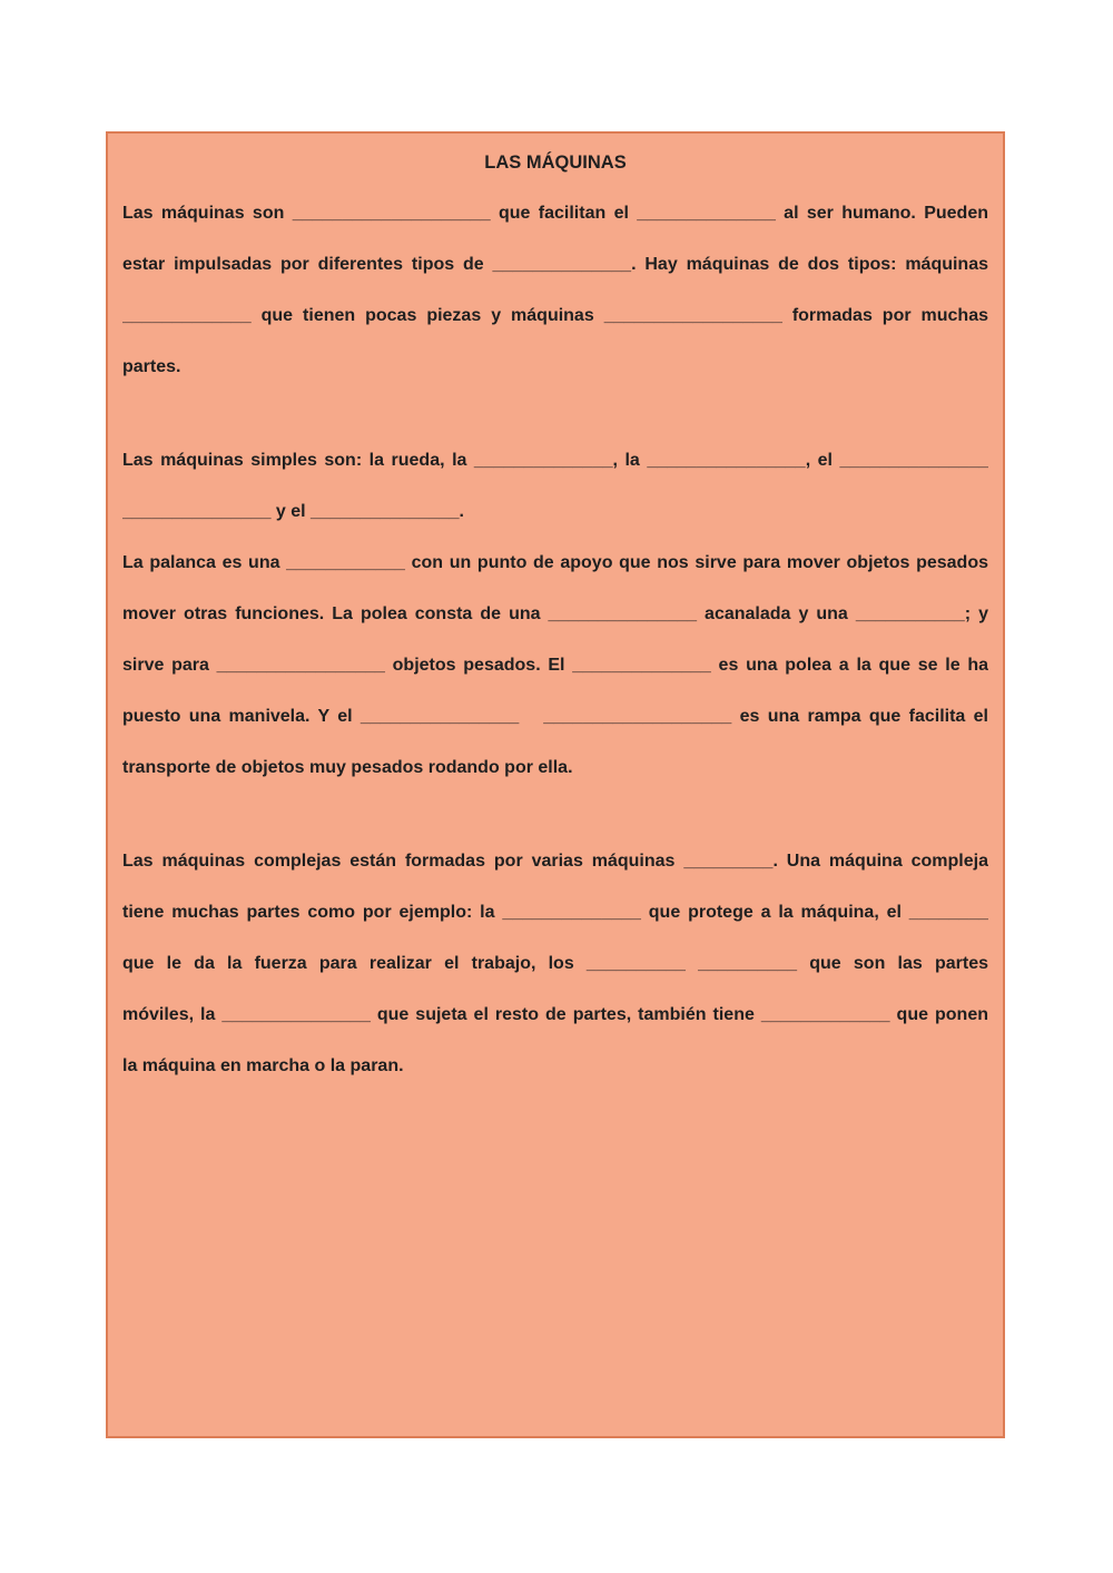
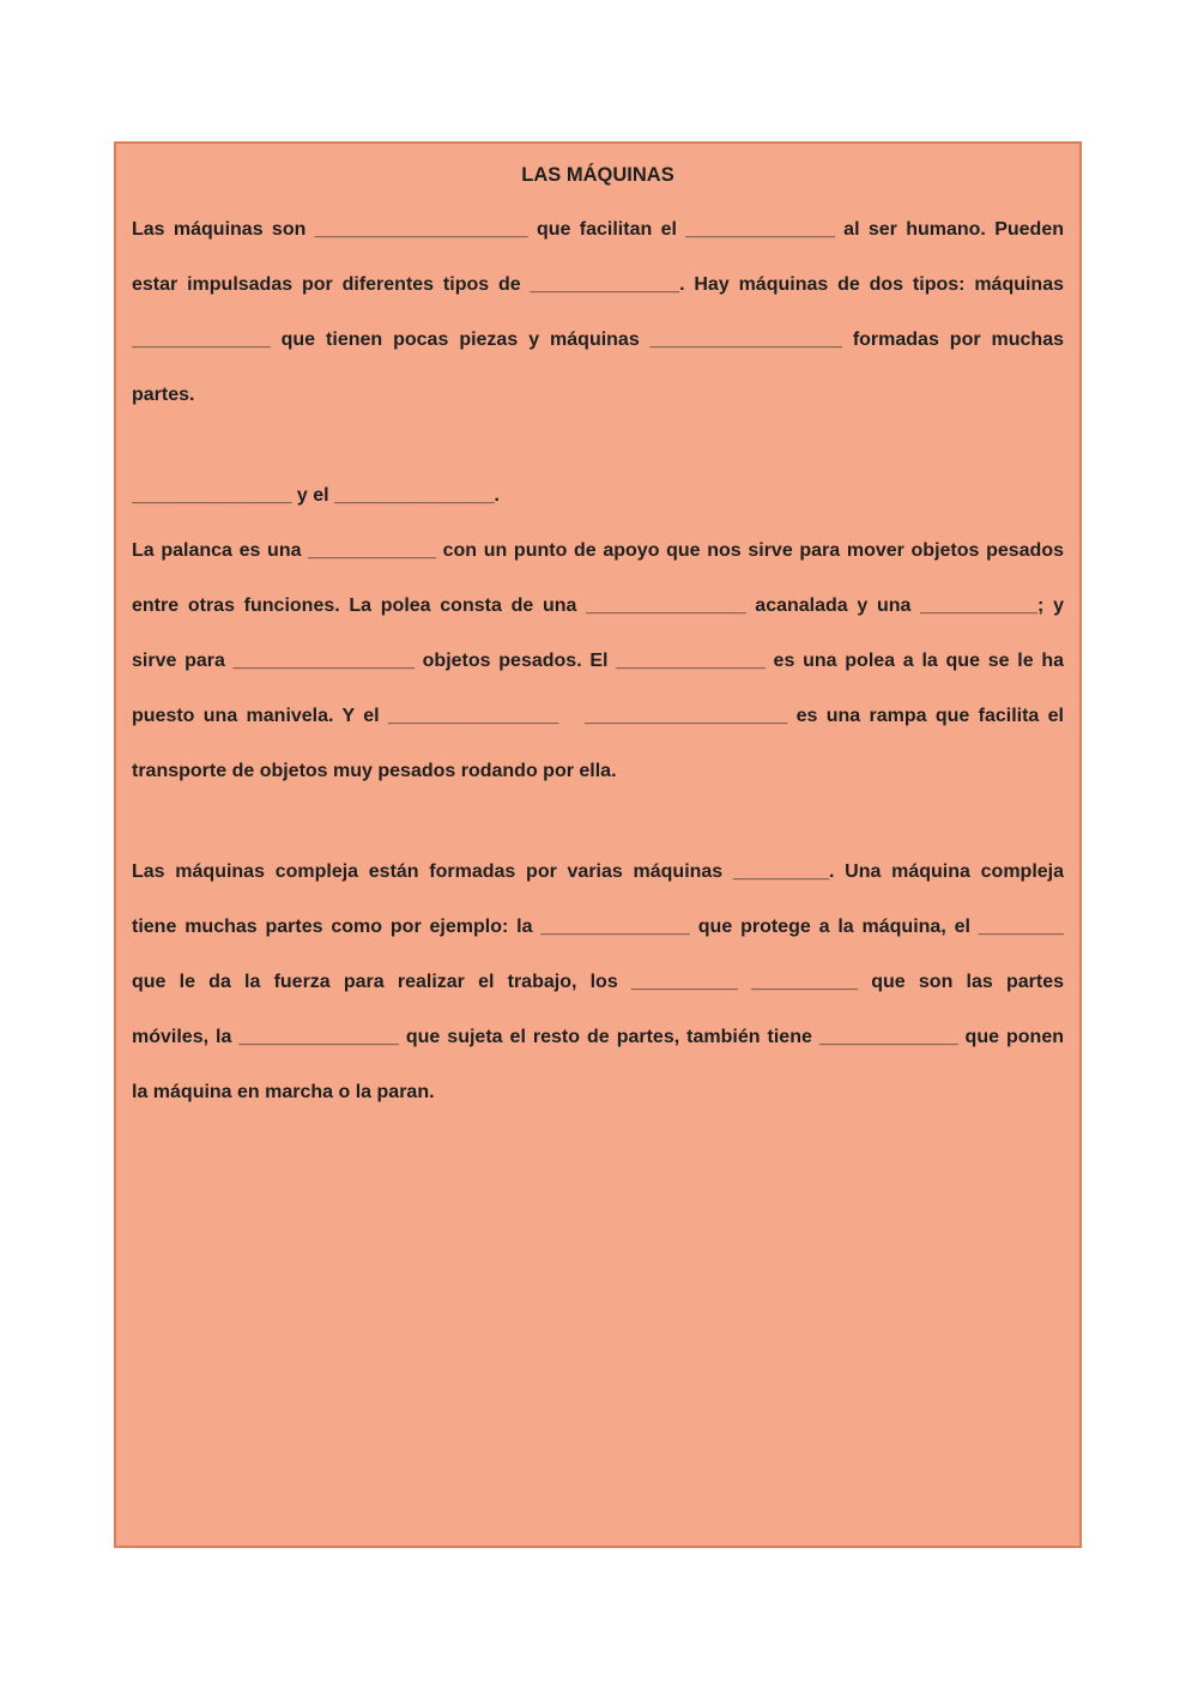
  LAS MÁQUINAS
  Las máquinas son ____________________ que facilitan el ______________ al ser humano. Pueden
  estar impulsadas por diferentes tipos de ______________. Hay máquinas de dos tipos: máquinas
  _____________ que tienen pocas piezas y máquinas __________________ formadas por muchas
  partes.
- Las máquinas simples son: la rueda, la ______________, la ________________, el _______________
  _______________ y el _______________.
  La palanca es una ____________ con un punto de apoyo que nos sirve para mover objetos pesados
- mover otras funciones. La polea consta de una _______________ acanalada y una ___________; y
+ entre otras funciones. La polea consta de una _______________ acanalada y una ___________; y
  sirve para _________________ objetos pesados. El ______________ es una polea a la que se le ha
  puesto una manivela. Y el ________________ ___________________ es una rampa que facilita el
  transporte de objetos muy pesados rodando por ella.
- Las máquinas complejas están formadas por varias máquinas _________. Una máquina compleja
+ Las máquinas compleja están formadas por varias máquinas _________. Una máquina compleja
  tiene muchas partes como por ejemplo: la ______________ que protege a la máquina, el ________
  que le da la fuerza para realizar el trabajo, los __________ __________ que son las partes
  móviles, la _______________ que sujeta el resto de partes, también tiene _____________ que ponen
  la máquina en marcha o la paran.
